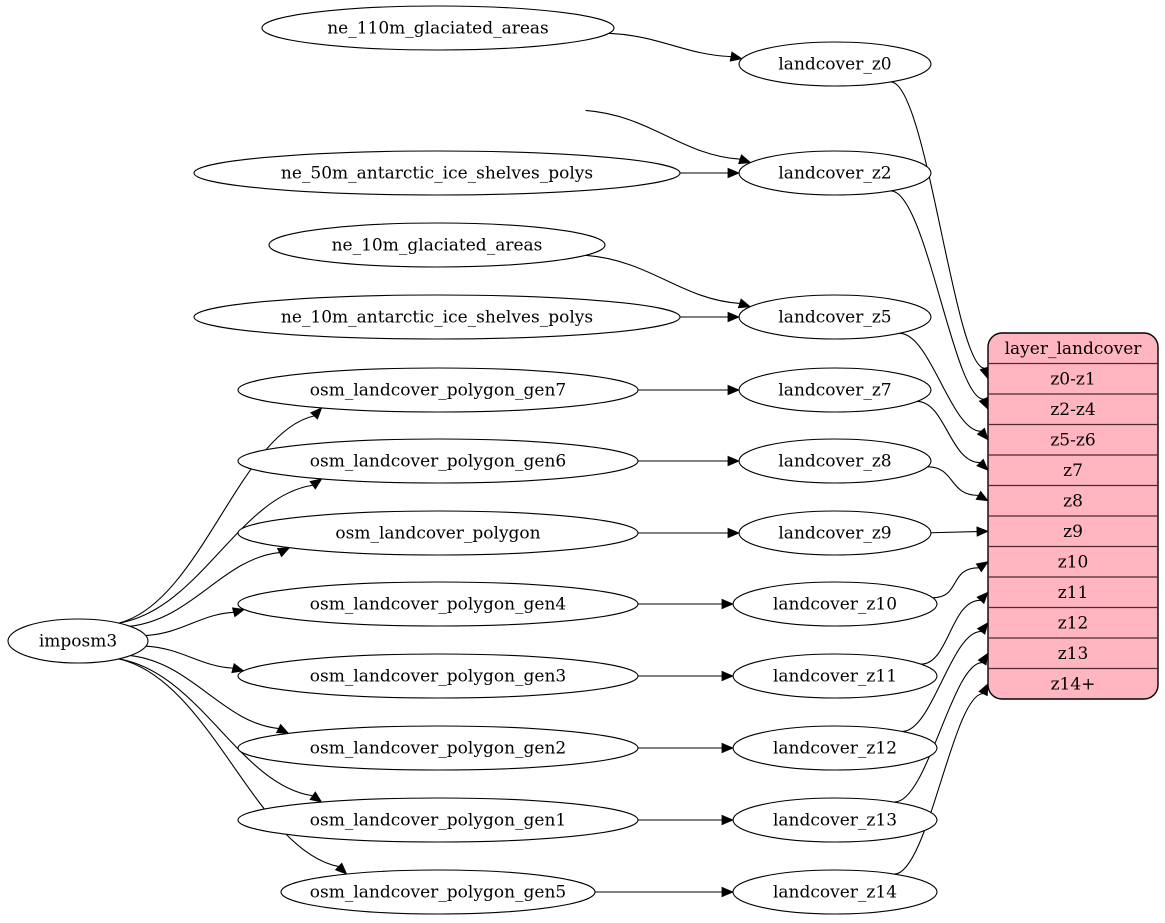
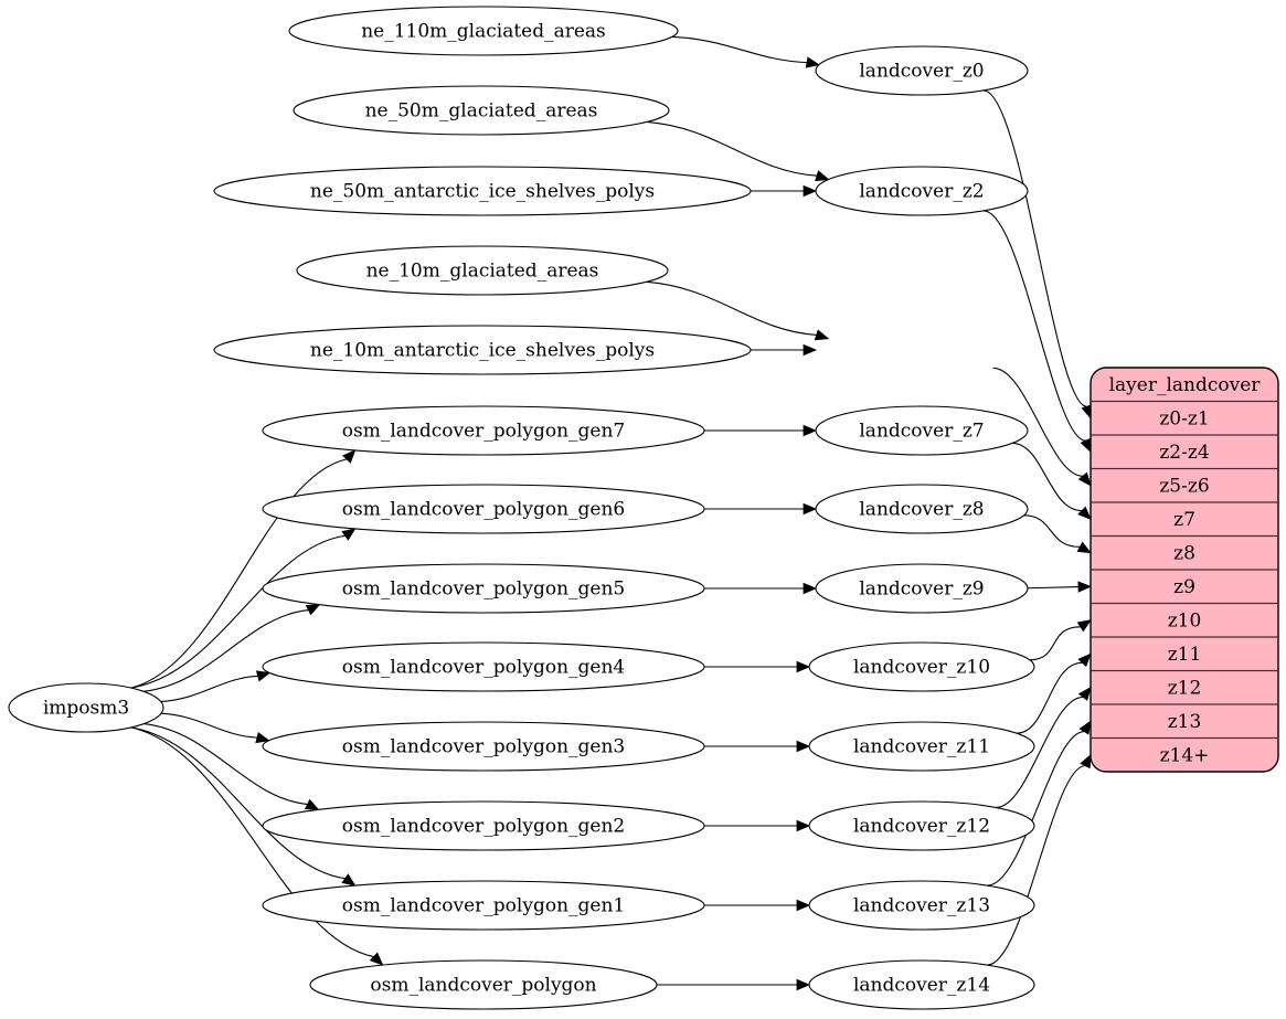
  layer_landcover
  z0-z1
  z2-z4
  z5-z6
  z7
  z8
  z9
  z10
  z11
  z12
  z13
  z14+
  imposm3
  ne_110m_glaciated_areas
+ ne_50m_glaciated_areas
  ne_50m_antarctic_ice_shelves_polys
  ne_10m_glaciated_areas
  ne_10m_antarctic_ice_shelves_polys
  osm_landcover_polygon_gen7
  osm_landcover_polygon_gen6
- osm_landcover_polygon
+ osm_landcover_polygon_gen5
  osm_landcover_polygon_gen4
  osm_landcover_polygon_gen3
  osm_landcover_polygon_gen2
  osm_landcover_polygon_gen1
- osm_landcover_polygon_gen5
+ osm_landcover_polygon
  landcover_z0
  landcover_z2
- landcover_z5
  landcover_z7
  landcover_z8
  landcover_z9
  landcover_z10
  landcover_z11
  landcover_z12
  landcover_z13
  landcover_z14
